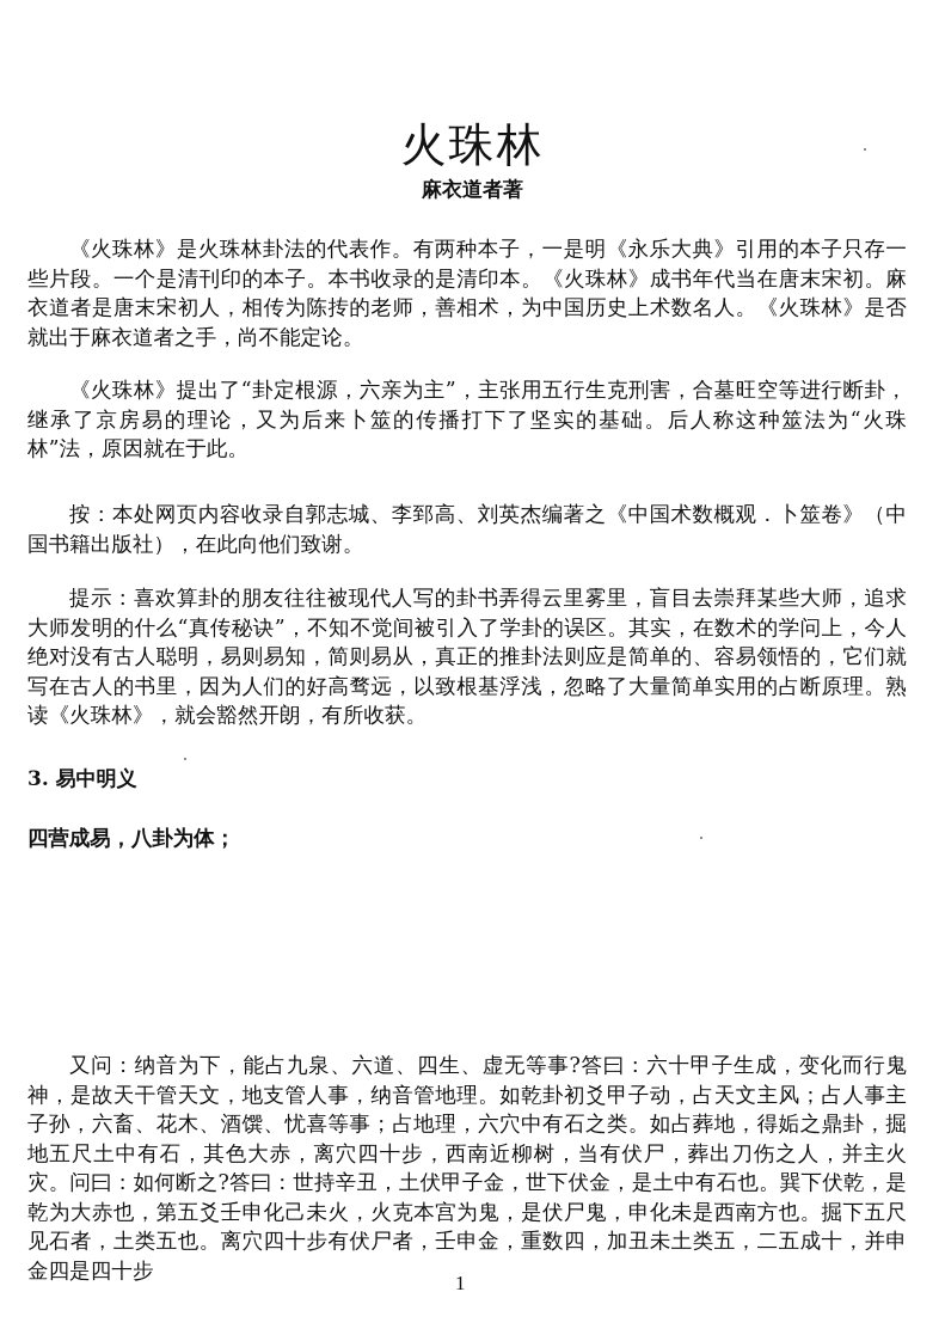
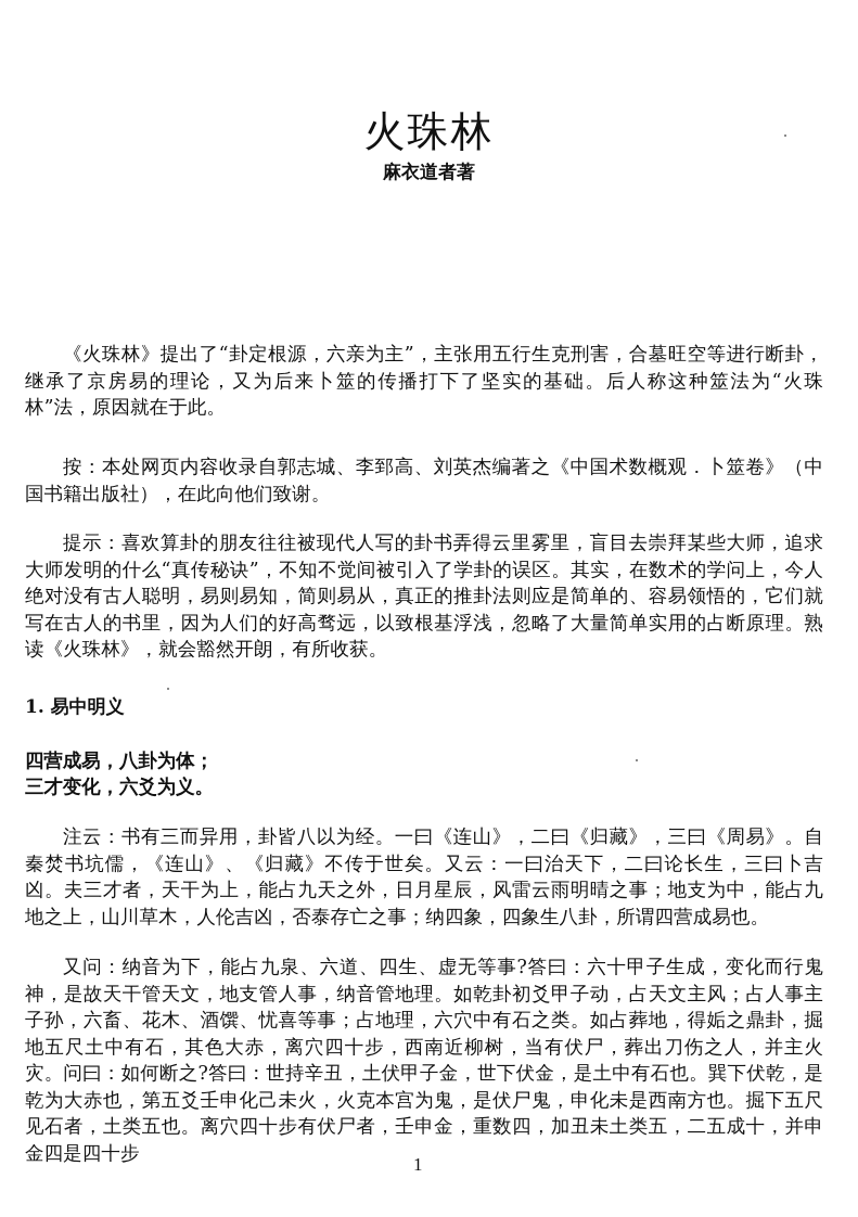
  火珠林
  麻衣道者著
- 《火珠林》是火珠林卦法的代表作。有两种本子，一是明《永乐大典》引用的本子只存一些片段。一个是清刊印的本子。本书收录的是清印本。《火珠林》成书年代当在唐末宋初。麻衣道者是唐末宋初人，相传为陈抟的老师，善相术，为中国历史上术数名人。《火珠林》是否就出于麻衣道者之手，尚不能定论。
  《火珠林》提出了“卦定根源，六亲为主”，主张用五行生克刑害，合墓旺空等进行断卦，继承了京房易的理论，又为后来卜筮的传播打下了坚实的基础。后人称这种筮法为“火珠林”法，原因就在于此。
  按：本处网页内容收录自郭志城、李郅高、刘英杰编著之《中国术数概观．卜筮卷》（中国书籍出版社），在此向他们致谢。
  提示：喜欢算卦的朋友往往被现代人写的卦书弄得云里雾里，盲目去崇拜某些大师，追求大师发明的什么“真传秘诀”，不知不觉间被引入了学卦的误区。其实，在数术的学问上，今人绝对没有古人聪明，易则易知，简则易从，真正的推卦法则应是简单的、容易领悟的，它们就写在古人的书里，因为人们的好高骛远，以致根基浮浅，忽略了大量简单实用的占断原理。熟读《火珠林》，就会豁然开朗，有所收获。
- 3. 易中明义
+ 1. 易中明义
  四营成易，八卦为体；
+ 三才变化，六爻为义。
+ 注云：书有三而异用，卦皆八以为经。一曰《连山》，二曰《归藏》，三曰《周易》。自秦焚书坑儒，《连山》、《归藏》不传于世矣。又云：一曰治天下，二曰论长生，三曰卜吉凶。夫三才者，天干为上，能占九天之外，日月星辰，风雷云雨明晴之事；地支为中，能占九地之上，山川草木，人伦吉凶，否泰存亡之事；纳四象，四象生八卦，所谓四营成易也。
  又问：纳音为下，能占九泉、六道、四生、虚无等事?答曰：六十甲子生成，变化而行鬼神，是故天干管天文，地支管人事，纳音管地理。如乾卦初爻甲子动，占天文主风；占人事主子孙，六畜、花木、酒馔、忧喜等事；占地理，六穴中有石之类。如占葬地，得姤之鼎卦，掘地五尺土中有石，其色大赤，离穴四十步，西南近柳树，当有伏尸，葬出刀伤之人，并主火灾。问曰：如何断之?答曰：世持辛丑，土伏甲子金，世下伏金，是土中有石也。巽下伏乾，是乾为大赤也，第五爻壬申化己未火，火克本宫为鬼，是伏尸鬼，申化未是西南方也。掘下五尺见石者，土类五也。离穴四十步有伏尸者，壬申金，重数四，加丑未土类五，二五成十，并申金四是四十步
  1
